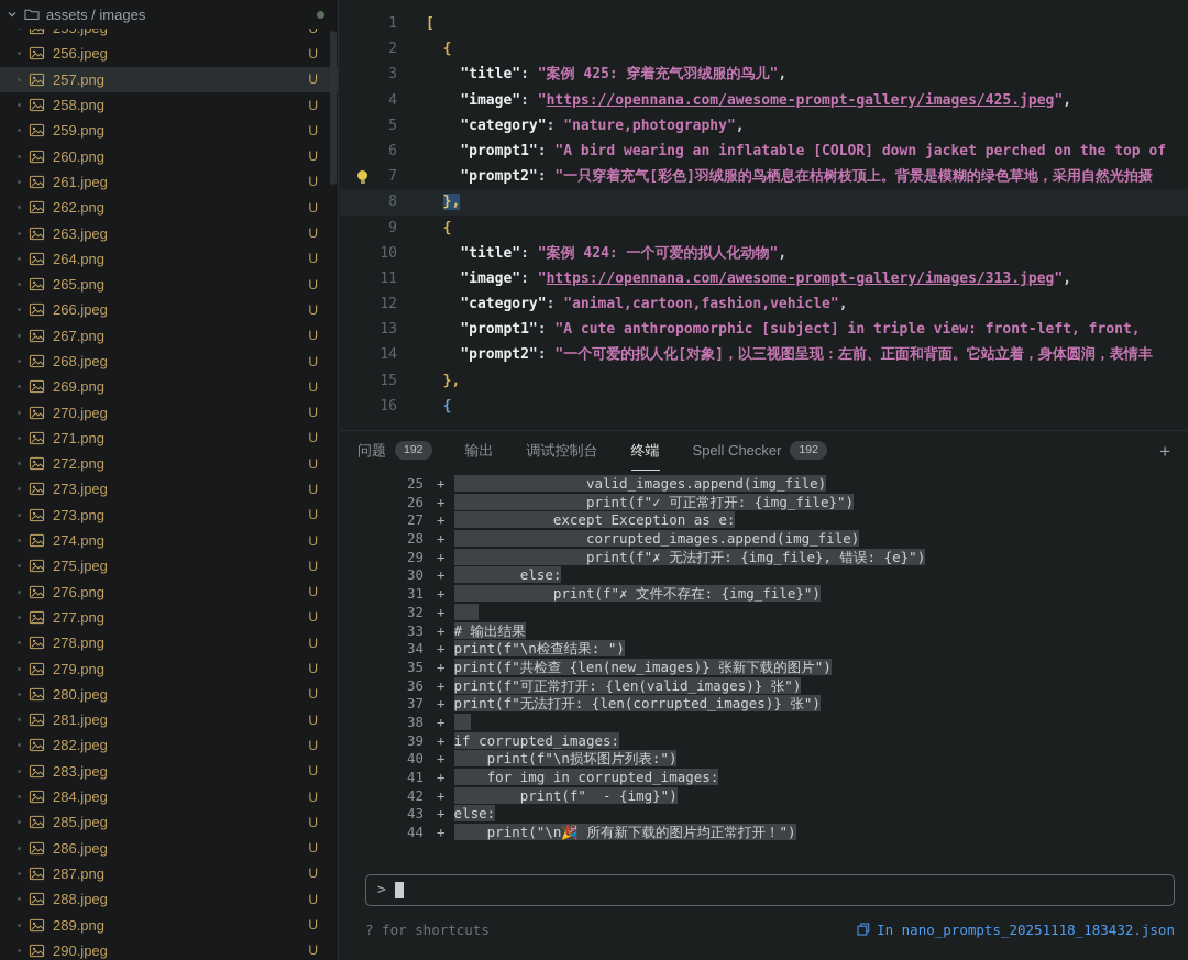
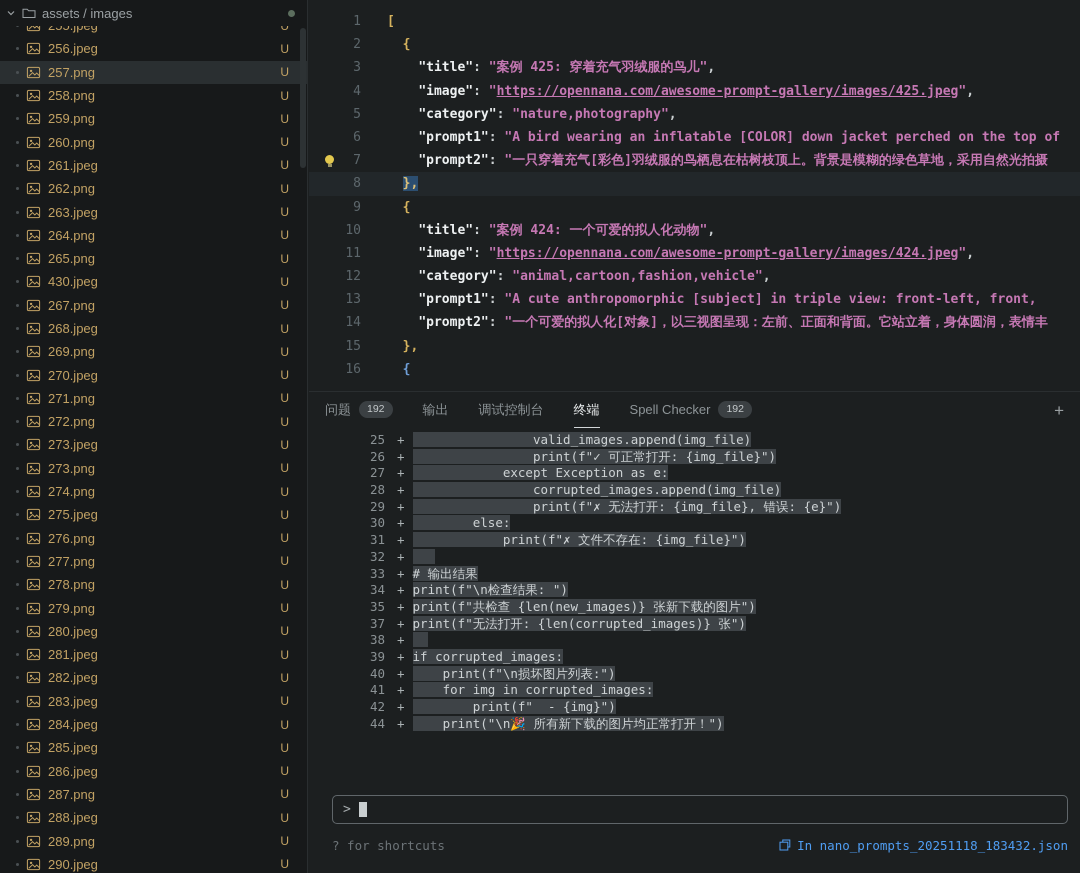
  assets / images
  256.jpeg
  U
  257.png
  U
  258.png
  U
  259.png
  U
  260.png
  U
  261.jpeg
  U
  262.png
  U
  263.jpeg
  U
  264.png
  U
  265.png
  U
- 266.jpeg
+ 430.jpeg
  U
  267.png
  U
  268.jpeg
  U
  269.png
  U
  270.jpeg
  U
  271.png
  U
  272.png
  U
  273.jpeg
  U
  273.png
  U
  274.png
  U
  275.jpeg
  U
  276.png
  U
  277.png
  U
  278.png
  U
  279.png
  U
  280.jpeg
  U
  281.jpeg
  U
  282.jpeg
  U
  283.jpeg
  U
  284.jpeg
  U
  285.jpeg
  U
  286.jpeg
  U
  287.png
  U
  288.jpeg
  U
  289.png
  U
  290.jpeg
  U
  1 [
  2 {
  3 "title": "案例 425: 穿着充气羽绒服的鸟儿",
  4 "image": "https://opennana.com/awesome-prompt-gallery/images/425.jpeg",
  5 "category": "nature,photography",
  6 "prompt1": "A bird wearing an inflatable [COLOR] down jacket perched on the top of
  7 "prompt2": "一只穿着充气[彩色]羽绒服的鸟栖息在枯树枝顶上。背景是模糊的绿色草地，采用自然光拍摄
  8 },
  9 {
  10 "title": "案例 424: 一个可爱的拟人化动物",
- 11 "image": "https://opennana.com/awesome-prompt-gallery/images/313.jpeg",
+ 11 "image": "https://opennana.com/awesome-prompt-gallery/images/424.jpeg",
  12 "category": "animal,cartoon,fashion,vehicle",
  13 "prompt1": "A cute anthropomorphic [subject] in triple view: front-left, front,
  14 "prompt2": "一个可爱的拟人化[对象]，以三视图呈现：左前、正面和背面。它站立着，身体圆润，表情丰
  15 },
  16 {
  问题
  192
  输出
  调试控制台
  终端
  Spell Checker
  192
  +
  25 + valid_images.append(img_file)
  26 + print(f"✓ 可正常打开: {img_file}")
  27 + except Exception as e:
  28 + corrupted_images.append(img_file)
  29 + print(f"✗ 无法打开: {img_file}, 错误: {e}")
  30 + else:
  31 + print(f"✗ 文件不存在: {img_file}")
  32 +
  33 + # 输出结果
  34 + print(f"\n检查结果: ")
  35 + print(f"共检查 {len(new_images)} 张新下载的图片")
- 36 + print(f"可正常打开: {len(valid_images)} 张")
  37 + print(f"无法打开: {len(corrupted_images)} 张")
  38 +
  39 + if corrupted_images:
  40 + print(f"\n损坏图片列表:")
  41 + for img in corrupted_images:
  42 + print(f" - {img}")
- 43 + else:
  44 + print("\n🎉 所有新下载的图片均正常打开！")
  >
  ? for shortcuts
  In nano_prompts_20251118_183432.json
